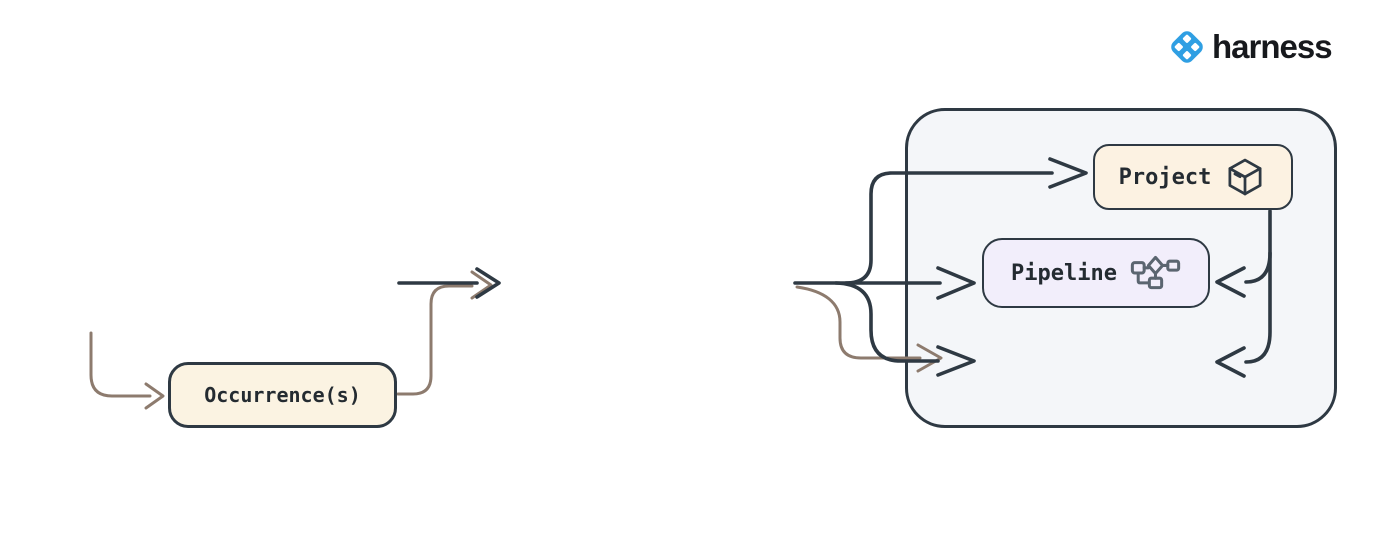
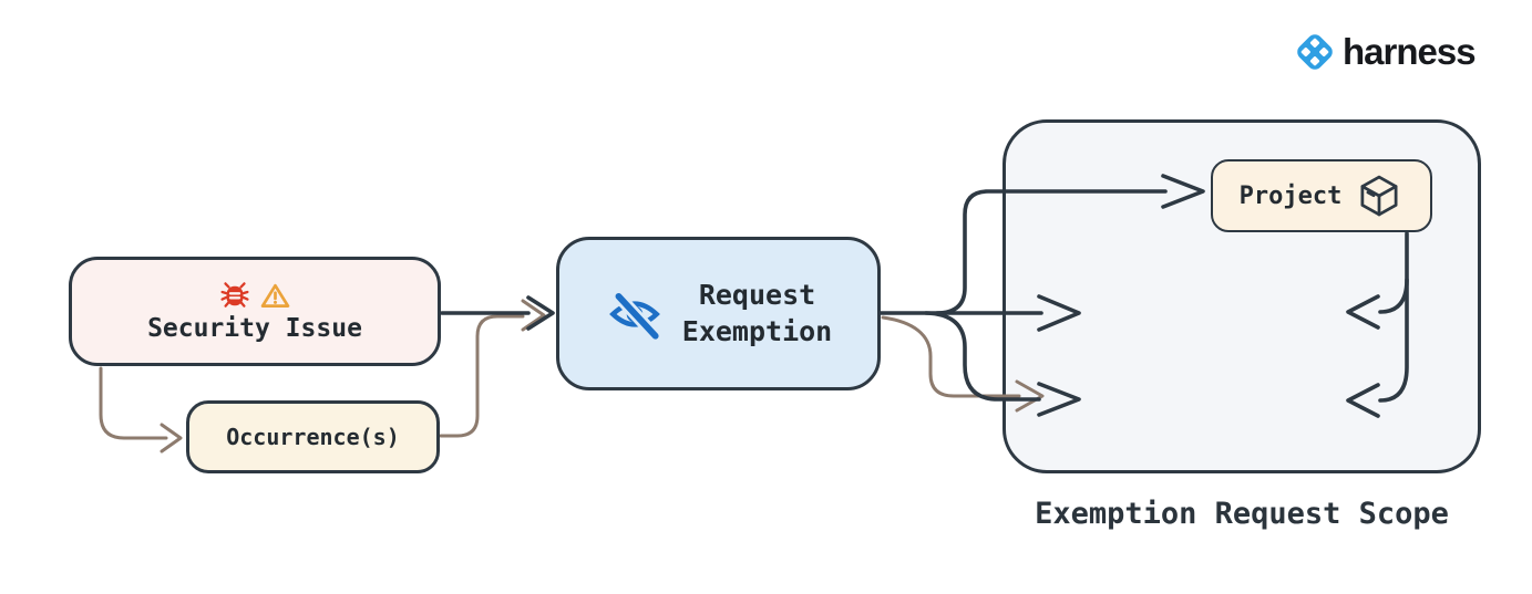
+ Exemption Request Scope
+ Security Issue
  Occurrence(s)
+ Request Exemption
  Project
- Pipeline
  harness
